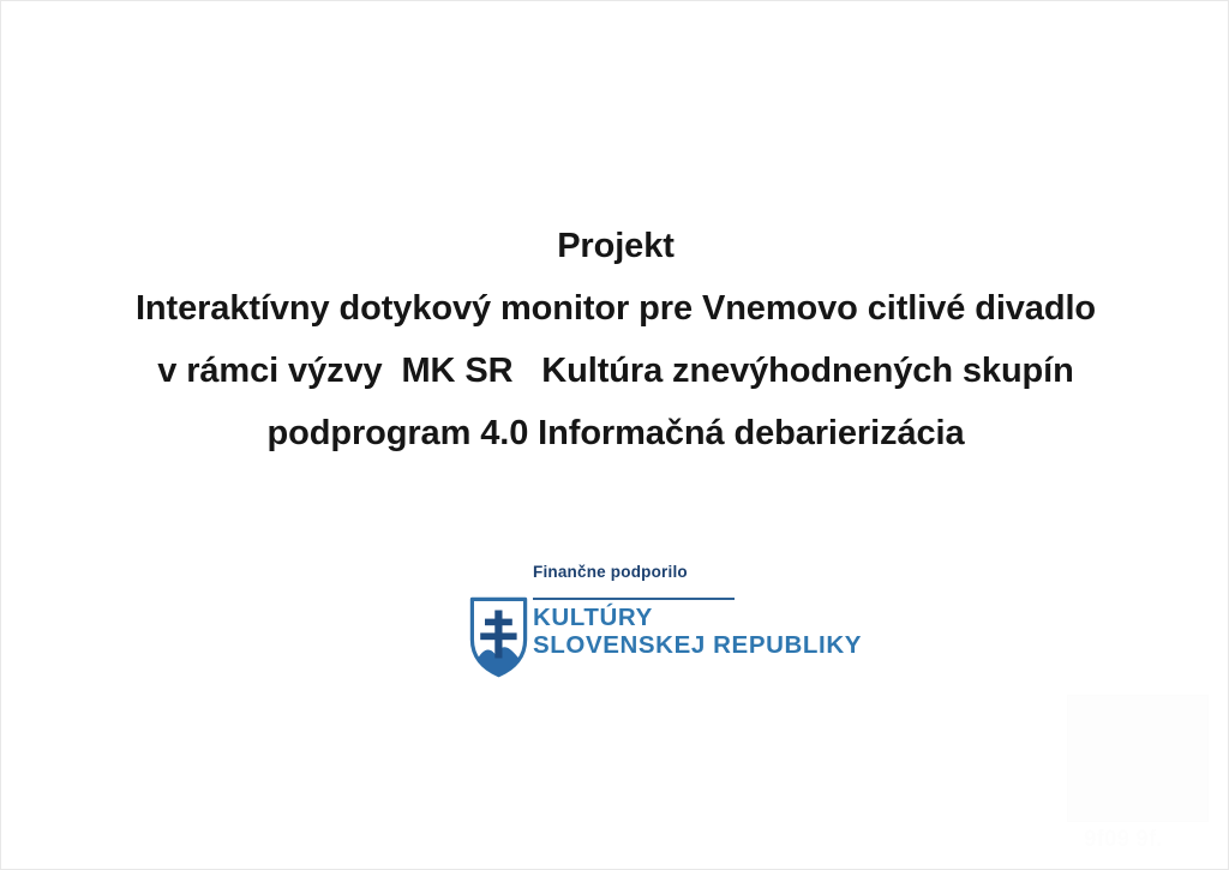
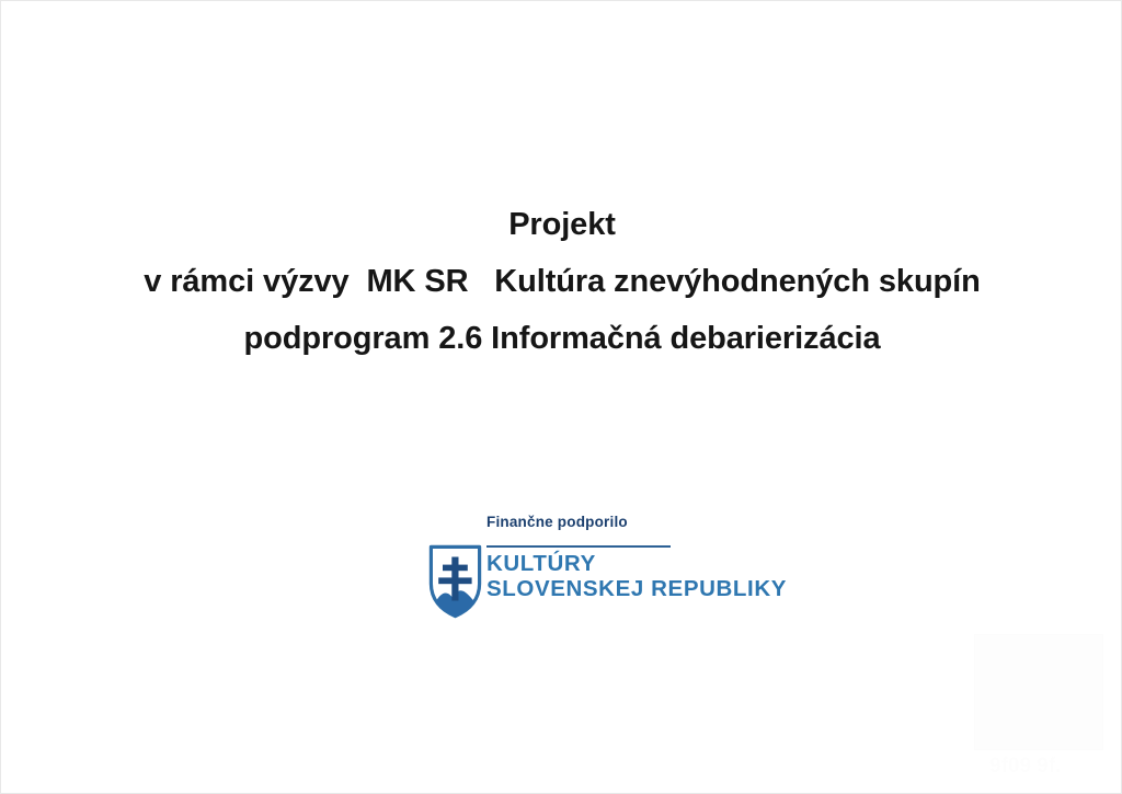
  Projekt
- Interaktívny dotykový monitor pre Vnemovo citlivé divadlo
  v rámci výzvy MK SR Kultúra znevýhodnených skupín
- podprogram 4.0 Informačná debarierizácia
+ podprogram 2.6 Informačná debarierizácia
  Finančne podporilo
  KULTÚRY
  SLOVENSKEJ REPUBLIKY
